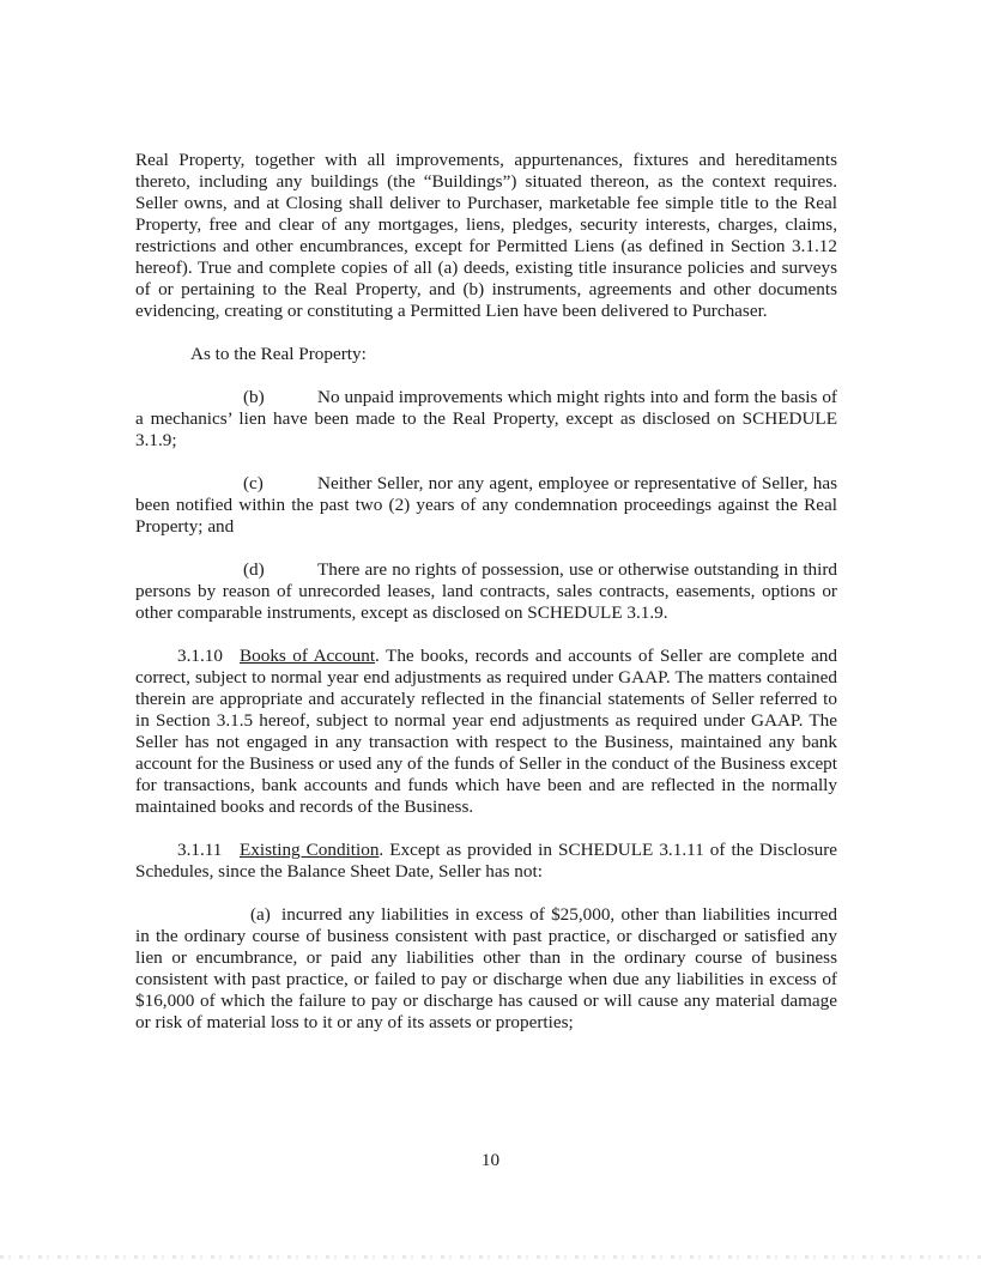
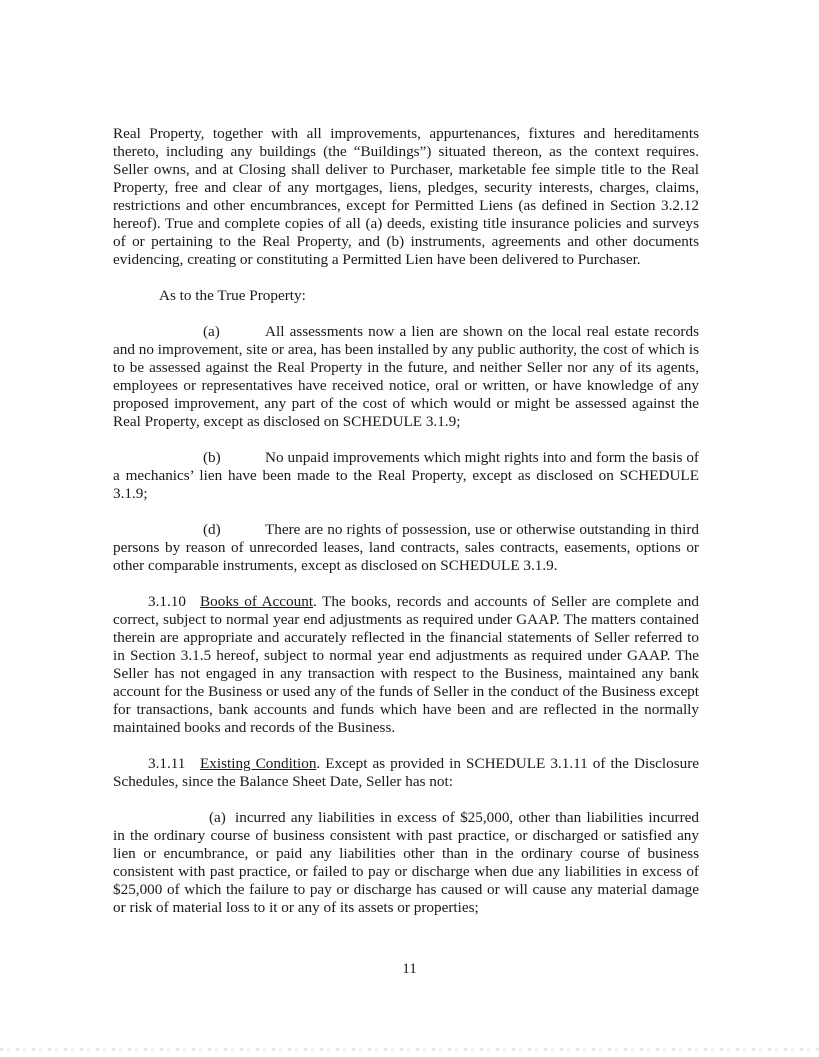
- Real Property, together with all improvements, appurtenances, fixtures and hereditaments thereto, including any buildings (the “Buildings”) situated thereon, as the context requires. Seller owns, and at Closing shall deliver to Purchaser, marketable fee simple title to the Real Property, free and clear of any mortgages, liens, pledges, security interests, charges, claims, restrictions and other encumbrances, except for Permitted Liens (as defined in Section 3.1.12 hereof). True and complete copies of all (a) deeds, existing title insurance policies and surveys of or pertaining to the Real Property, and (b) instruments, agreements and other documents evidencing, creating or constituting a Permitted Lien have been delivered to Purchaser.
+ Real Property, together with all improvements, appurtenances, fixtures and hereditaments thereto, including any buildings (the “Buildings”) situated thereon, as the context requires. Seller owns, and at Closing shall deliver to Purchaser, marketable fee simple title to the Real Property, free and clear of any mortgages, liens, pledges, security interests, charges, claims, restrictions and other encumbrances, except for Permitted Liens (as defined in Section 3.2.12 hereof). True and complete copies of all (a) deeds, existing title insurance policies and surveys of or pertaining to the Real Property, and (b) instruments, agreements and other documents evidencing, creating or constituting a Permitted Lien have been delivered to Purchaser.
- As to the Real Property:
+ As to the True Property:
+ (a) All assessments now a lien are shown on the local real estate records and no improvement, site or area, has been installed by any public authority, the cost of which is to be assessed against the Real Property in the future, and neither Seller nor any of its agents, employees or representatives have received notice, oral or written, or have knowledge of any proposed improvement, any part of the cost of which would or might be assessed against the Real Property, except as disclosed on SCHEDULE 3.1.9;
  (b) No unpaid improvements which might rights into and form the basis of a mechanics’ lien have been made to the Real Property, except as disclosed on SCHEDULE 3.1.9;
- (c) Neither Seller, nor any agent, employee or representative of Seller, has been notified within the past two (2) years of any condemnation proceedings against the Real Property; and
  (d) There are no rights of possession, use or otherwise outstanding in third persons by reason of unrecorded leases, land contracts, sales contracts, easements, options or other comparable instruments, except as disclosed on SCHEDULE 3.1.9.
  3.1.10 Books of Account. The books, records and accounts of Seller are complete and correct, subject to normal year end adjustments as required under GAAP. The matters contained therein are appropriate and accurately reflected in the financial statements of Seller referred to in Section 3.1.5 hereof, subject to normal year end adjustments as required under GAAP. The Seller has not engaged in any transaction with respect to the Business, maintained any bank account for the Business or used any of the funds of Seller in the conduct of the Business except for transactions, bank accounts and funds which have been and are reflected in the normally maintained books and records of the Business.
  3.1.11 Existing Condition. Except as provided in SCHEDULE 3.1.11 of the Disclosure Schedules, since the Balance Sheet Date, Seller has not:
- (a) incurred any liabilities in excess of $25,000, other than liabilities incurred in the ordinary course of business consistent with past practice, or discharged or satisfied any lien or encumbrance, or paid any liabilities other than in the ordinary course of business consistent with past practice, or failed to pay or discharge when due any liabilities in excess of $16,000 of which the failure to pay or discharge has caused or will cause any material damage or risk of material loss to it or any of its assets or properties;
+ (a) incurred any liabilities in excess of $25,000, other than liabilities incurred in the ordinary course of business consistent with past practice, or discharged or satisfied any lien or encumbrance, or paid any liabilities other than in the ordinary course of business consistent with past practice, or failed to pay or discharge when due any liabilities in excess of $25,000 of which the failure to pay or discharge has caused or will cause any material damage or risk of material loss to it or any of its assets or properties;
- 10
+ 11
